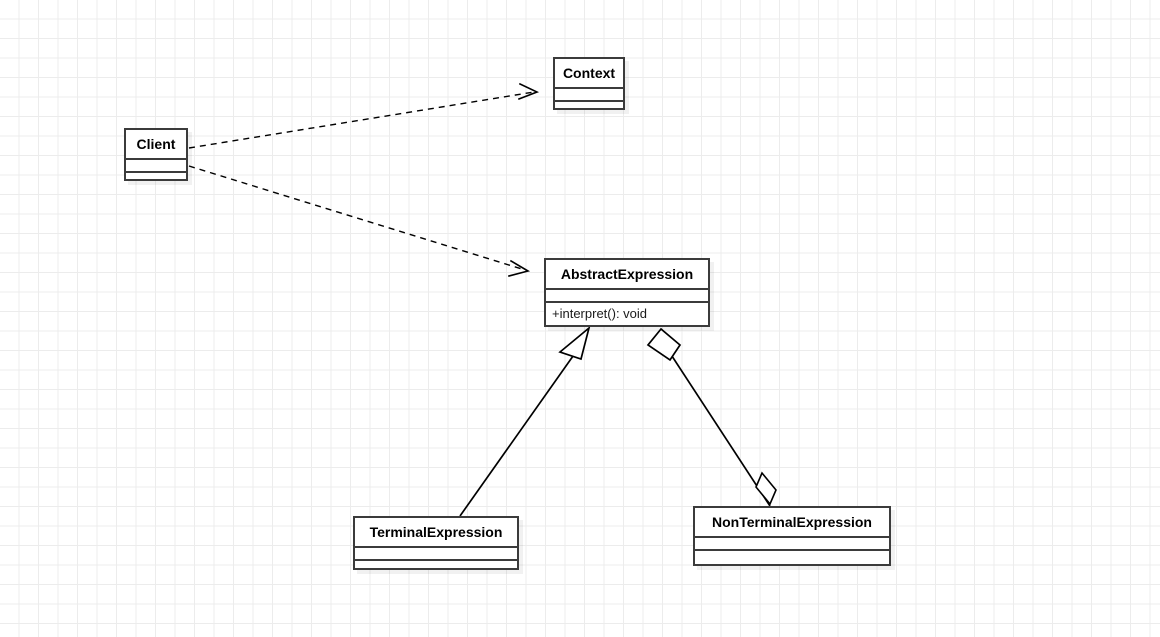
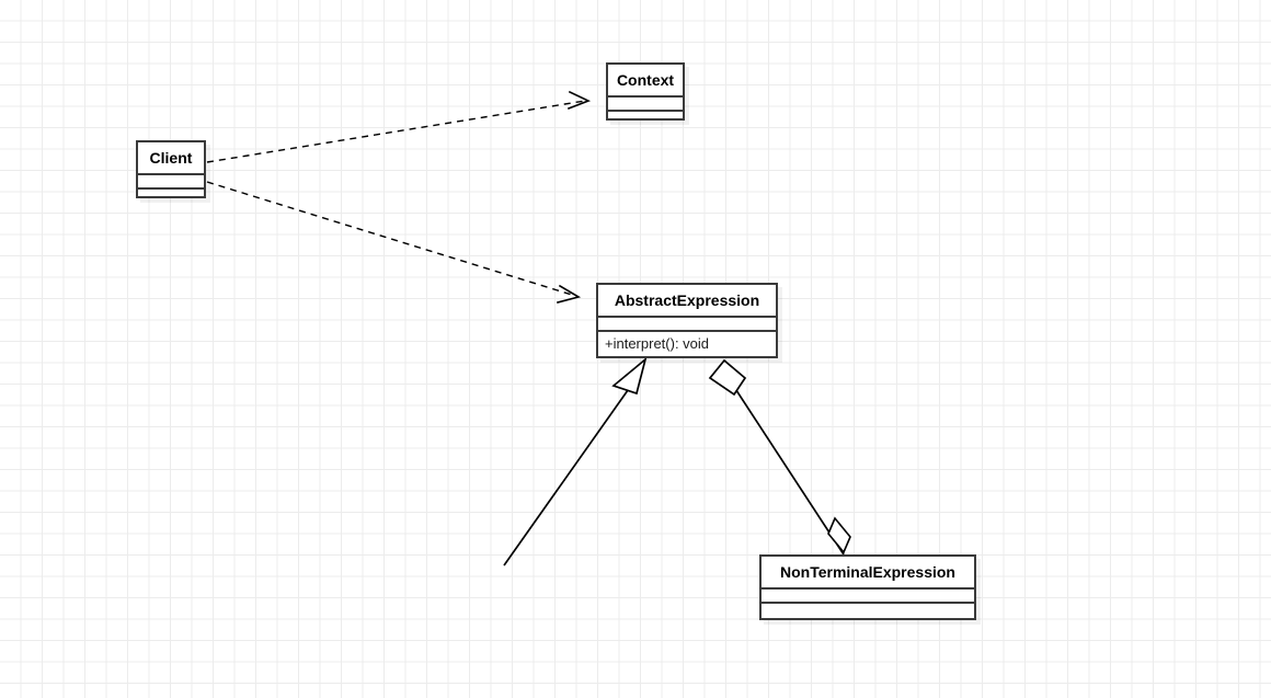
  Client
  Context
  AbstractExpression
  +interpret(): void
- TerminalExpression
  NonTerminalExpression
